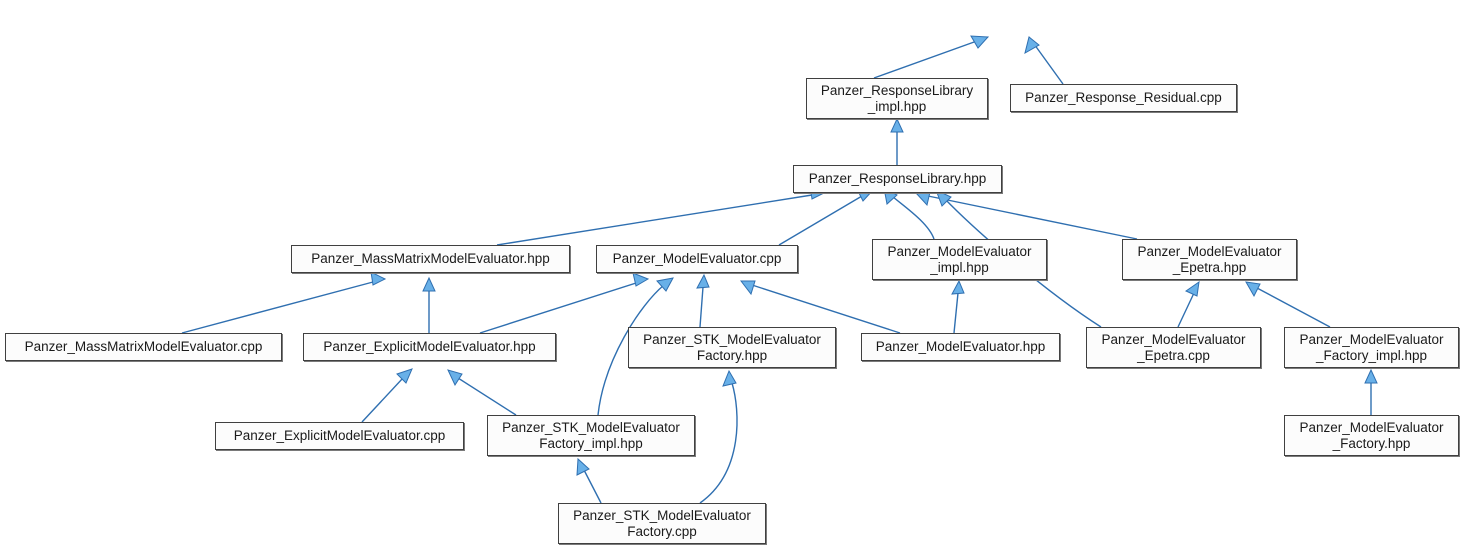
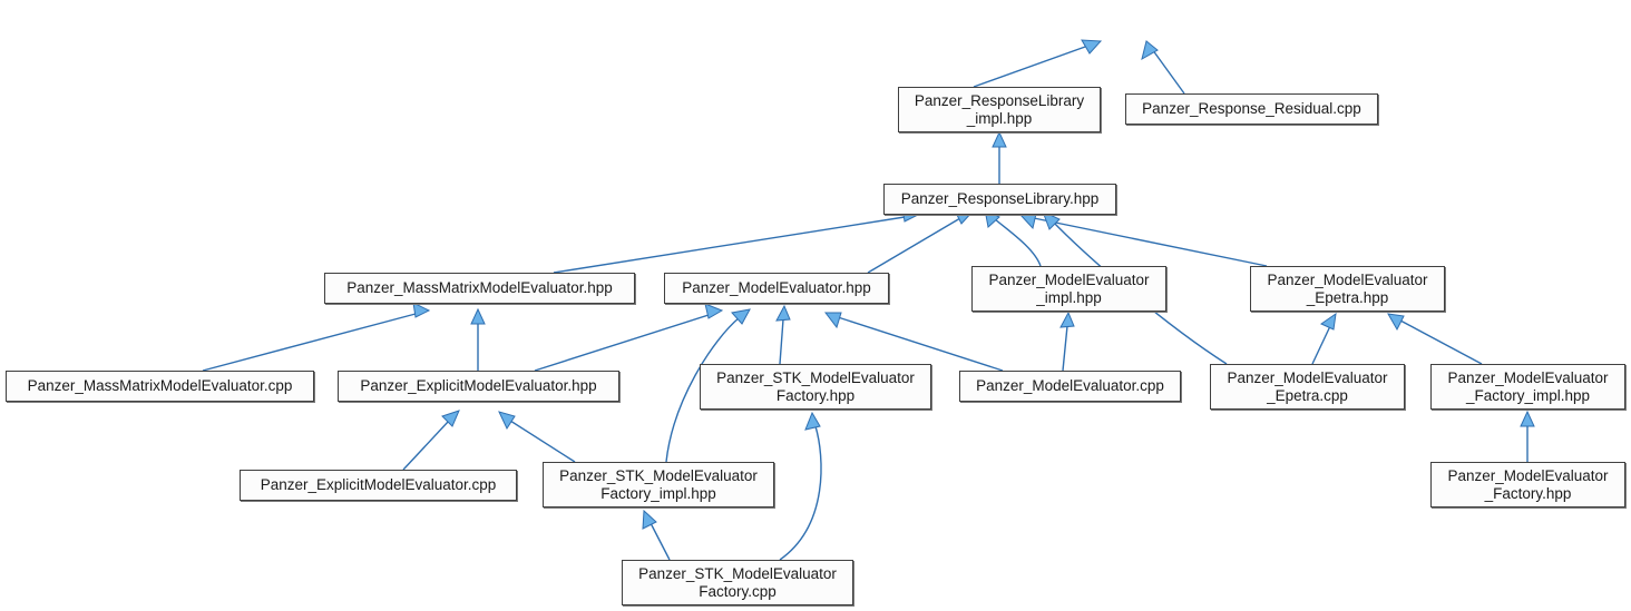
  Panzer_ResponseLibrary
  _impl.hpp
  Panzer_Response_Residual.cpp
  Panzer_ResponseLibrary.hpp
  Panzer_MassMatrixModelEvaluator.hpp
- Panzer_ModelEvaluator.cpp
+ Panzer_ModelEvaluator.hpp
  Panzer_ModelEvaluator
  _impl.hpp
  Panzer_ModelEvaluator
  _Epetra.hpp
  Panzer_MassMatrixModelEvaluator.cpp
  Panzer_ExplicitModelEvaluator.hpp
  Panzer_STK_ModelEvaluator
  Factory.hpp
- Panzer_ModelEvaluator.hpp
+ Panzer_ModelEvaluator.cpp
  Panzer_ModelEvaluator
  _Epetra.cpp
  Panzer_ModelEvaluator
  _Factory_impl.hpp
  Panzer_ExplicitModelEvaluator.cpp
  Panzer_STK_ModelEvaluator
  Factory_impl.hpp
  Panzer_ModelEvaluator
  _Factory.hpp
  Panzer_STK_ModelEvaluator
  Factory.cpp
